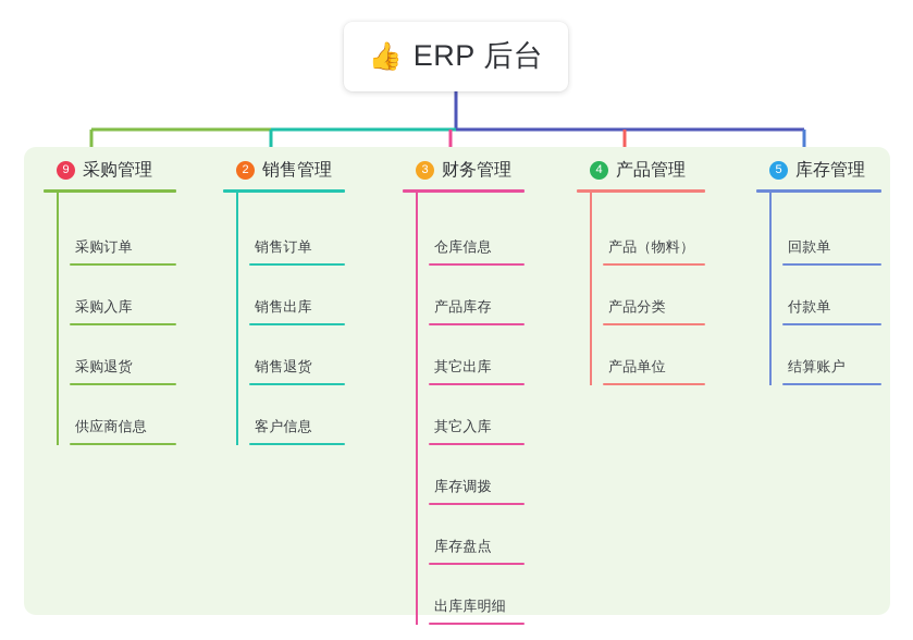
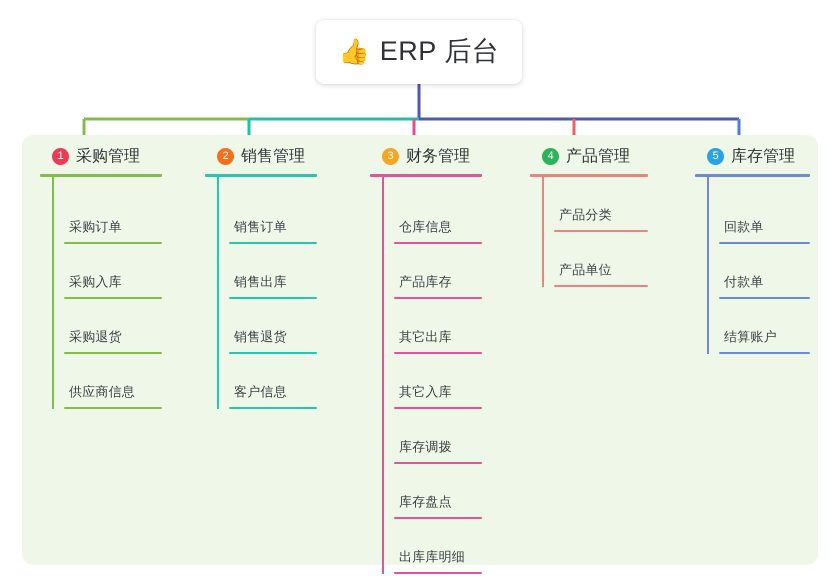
  👍
  ERP 后台
- 9
+ 1
  采购管理
  采购订单
  采购入库
  采购退货
  供应商信息
  2
  销售管理
  销售订单
  销售出库
  销售退货
  客户信息
  3
  财务管理
  仓库信息
  产品库存
  其它出库
  其它入库
  库存调拨
  库存盘点
  出库库明细
  4
  产品管理
- 产品（物料）
  产品分类
  产品单位
  5
  库存管理
  回款单
  付款单
  结算账户
